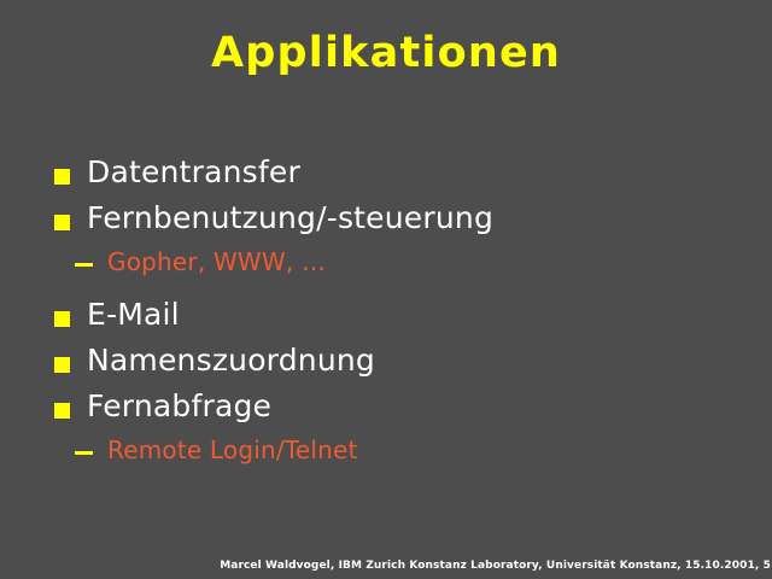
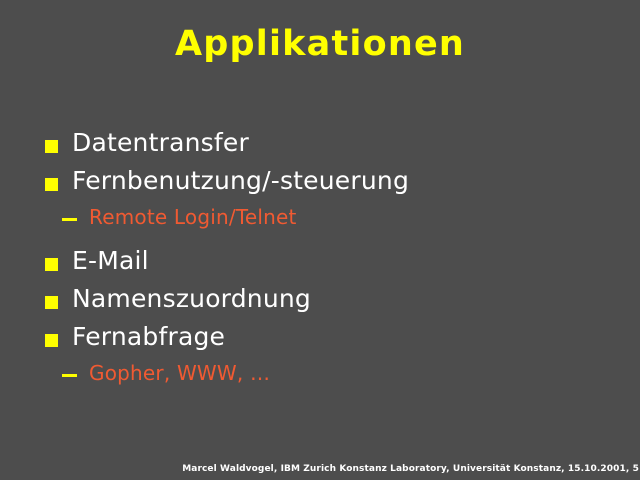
  Applikationen
  Datentransfer
  Fernbenutzung/-steuerung
- Gopher, WWW, …
+ Remote Login/Telnet
  E-Mail
  Namenszuordnung
  Fernabfrage
- Remote Login/Telnet
+ Gopher, WWW, …
  Marcel Waldvogel, IBM Zurich Konstanz Laboratory, Universität Konstanz, 15.10.2001, 5
